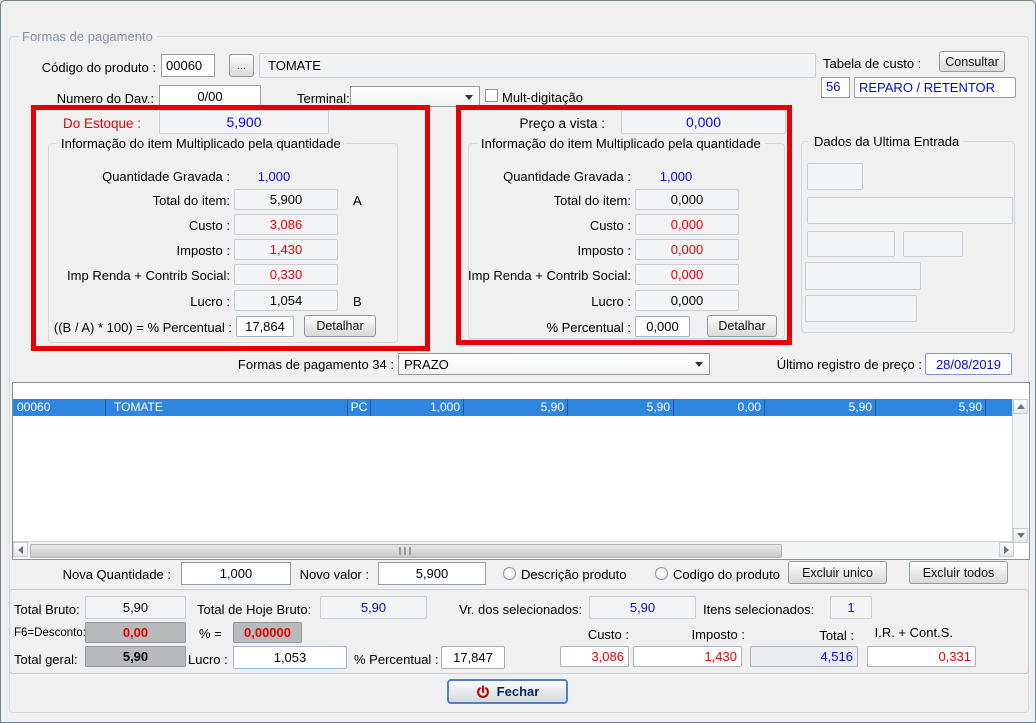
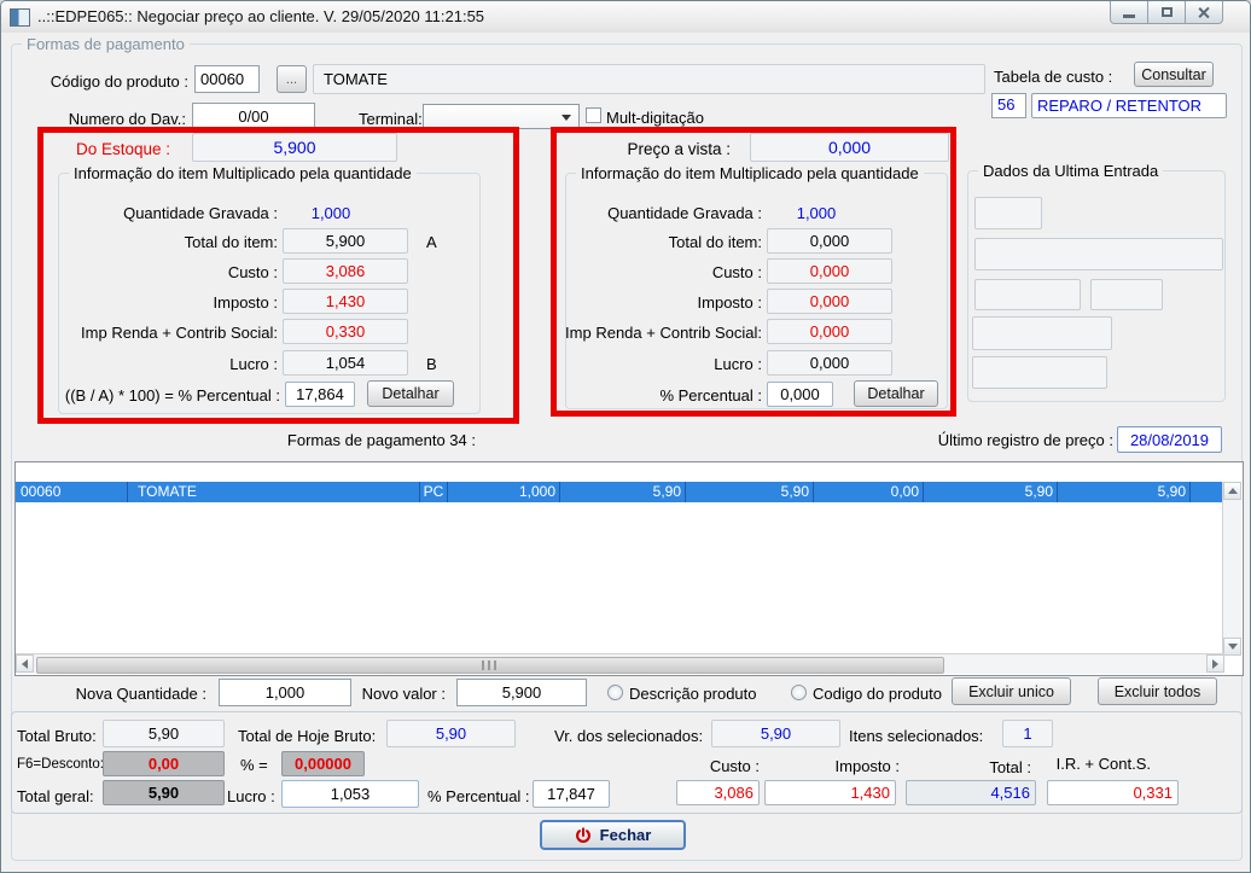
+ ..::EDPE065:: Negociar preço ao cliente. V. 29/05/2020 11:21:55
  Formas de pagamento
  Código do produto :
  00060
  ...
  TOMATE
  Numero do Dav.:
  0/00
  Terminal:
  Mult-digitação
  Tabela de custo :
  Consultar
  56
  REPARO / RETENTOR
  Do Estoque :
  5,900
  Informação do item Multiplicado pela quantidade
  Quantidade Gravada :
  1,000
  Total do item:
  5,900
  A
  Custo :
  3,086
  Imposto :
  1,430
  Imp Renda + Contrib Social:
  0,330
  Lucro :
  1,054
  B
  ((B / A) * 100) = % Percentual :
  17,864
  Detalhar
  Preço a vista :
  0,000
  Informação do item Multiplicado pela quantidade
  Quantidade Gravada :
  1,000
  Total do item:
  0,000
  Custo :
  0,000
  Imposto :
  0,000
  Imp Renda + Contrib Social:
  0,000
  Lucro :
  0,000
  % Percentual :
  0,000
  Detalhar
  Dados da Ultima Entrada
  Formas de pagamento 34 :
- PRAZO
  Último registro de preço :
  28/08/2019
  00060
  TOMATE
  PC
  1,000
  5,90
  5,90
  0,00
  5,90
  5,90
  Nova Quantidade :
  1,000
  Novo valor :
  5,900
  Descrição produto
  Codigo do produto
  Excluir unico
  Excluir todos
  Total Bruto:
  5,90
  Total de Hoje Bruto:
  5,90
  Vr. dos selecionados:
  5,90
  Itens selecionados:
  1
  F6=Desconto
  0,00
  % =
  0,00000
  Custo :
  Imposto :
  Total :
  I.R. + Cont.S.
  Total geral:
  5,90
  Lucro :
  1,053
  % Percentual :
  17,847
  3,086
  1,430
  4,516
  0,331
  Fechar
